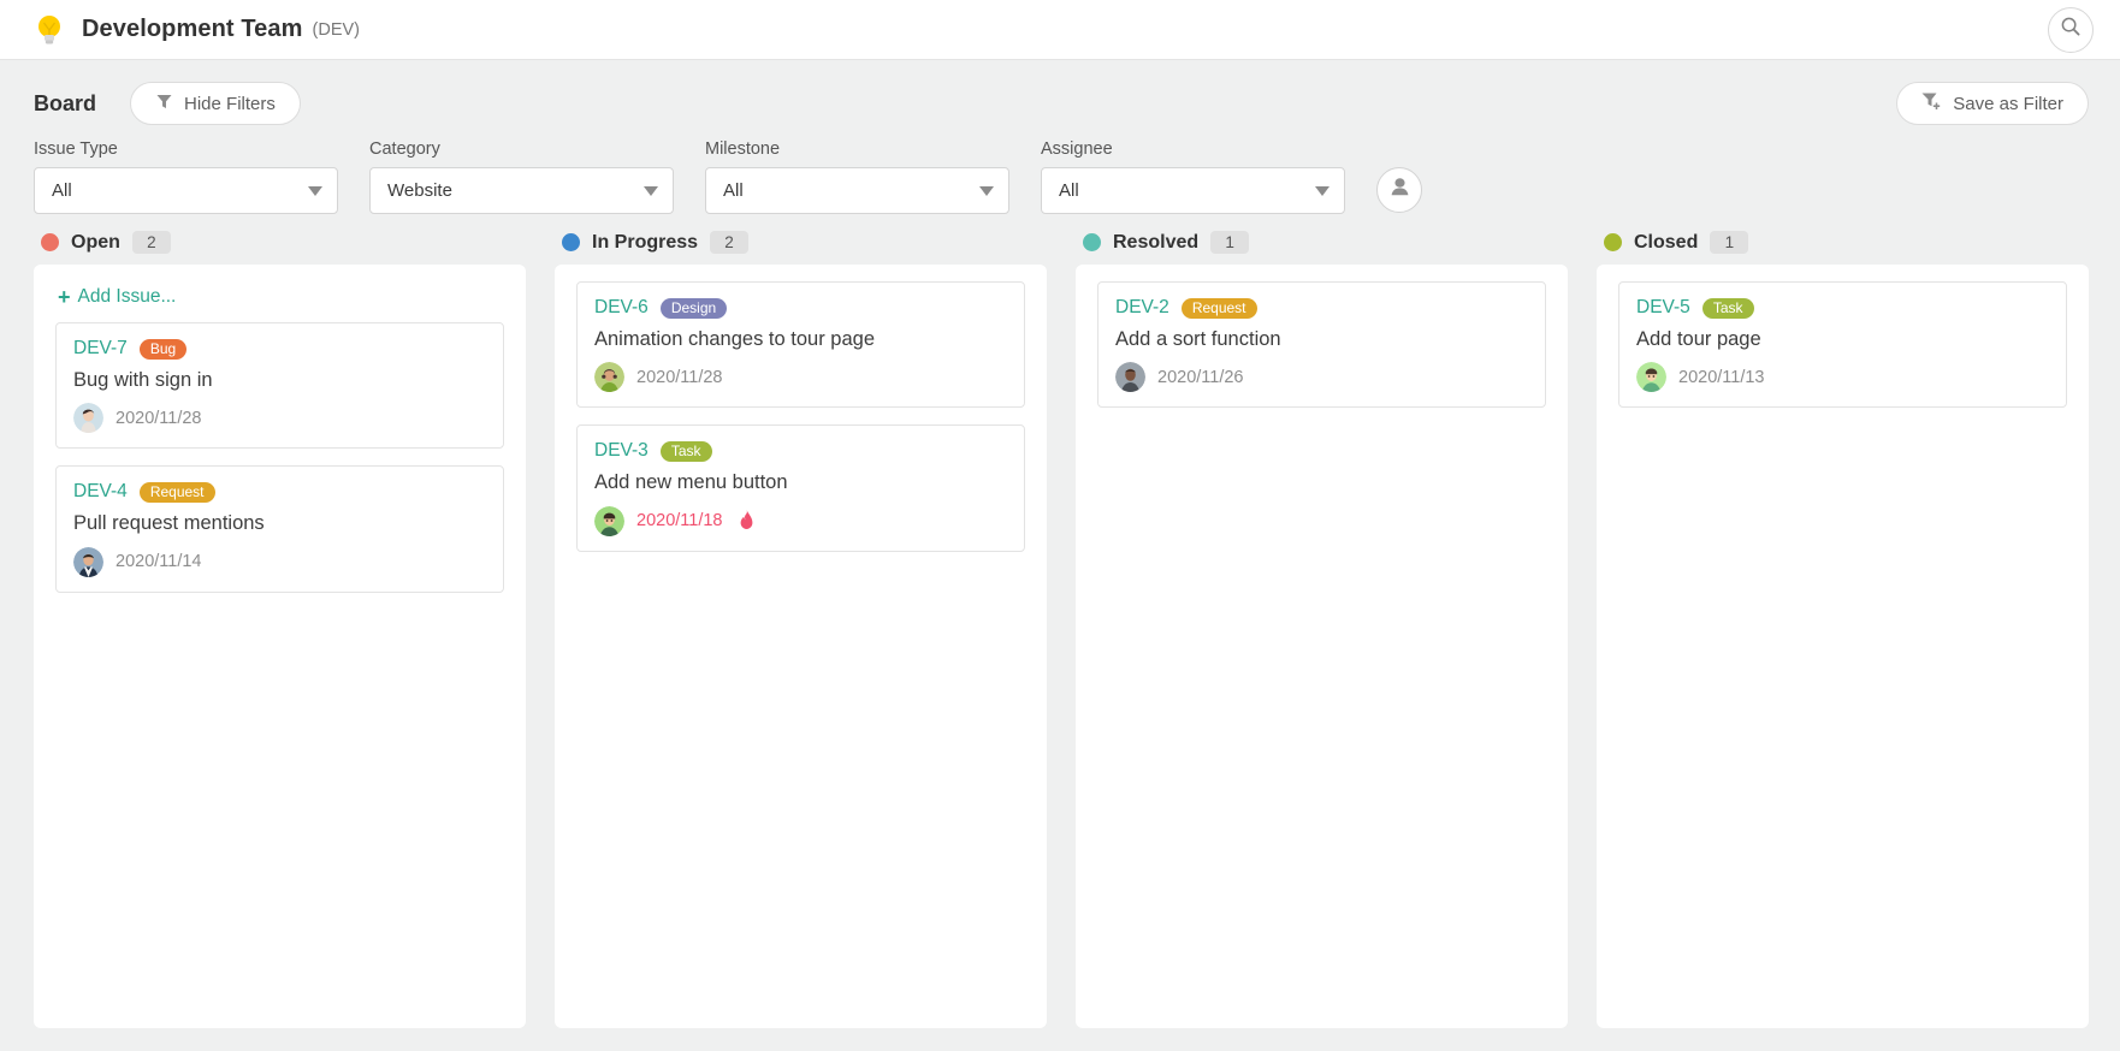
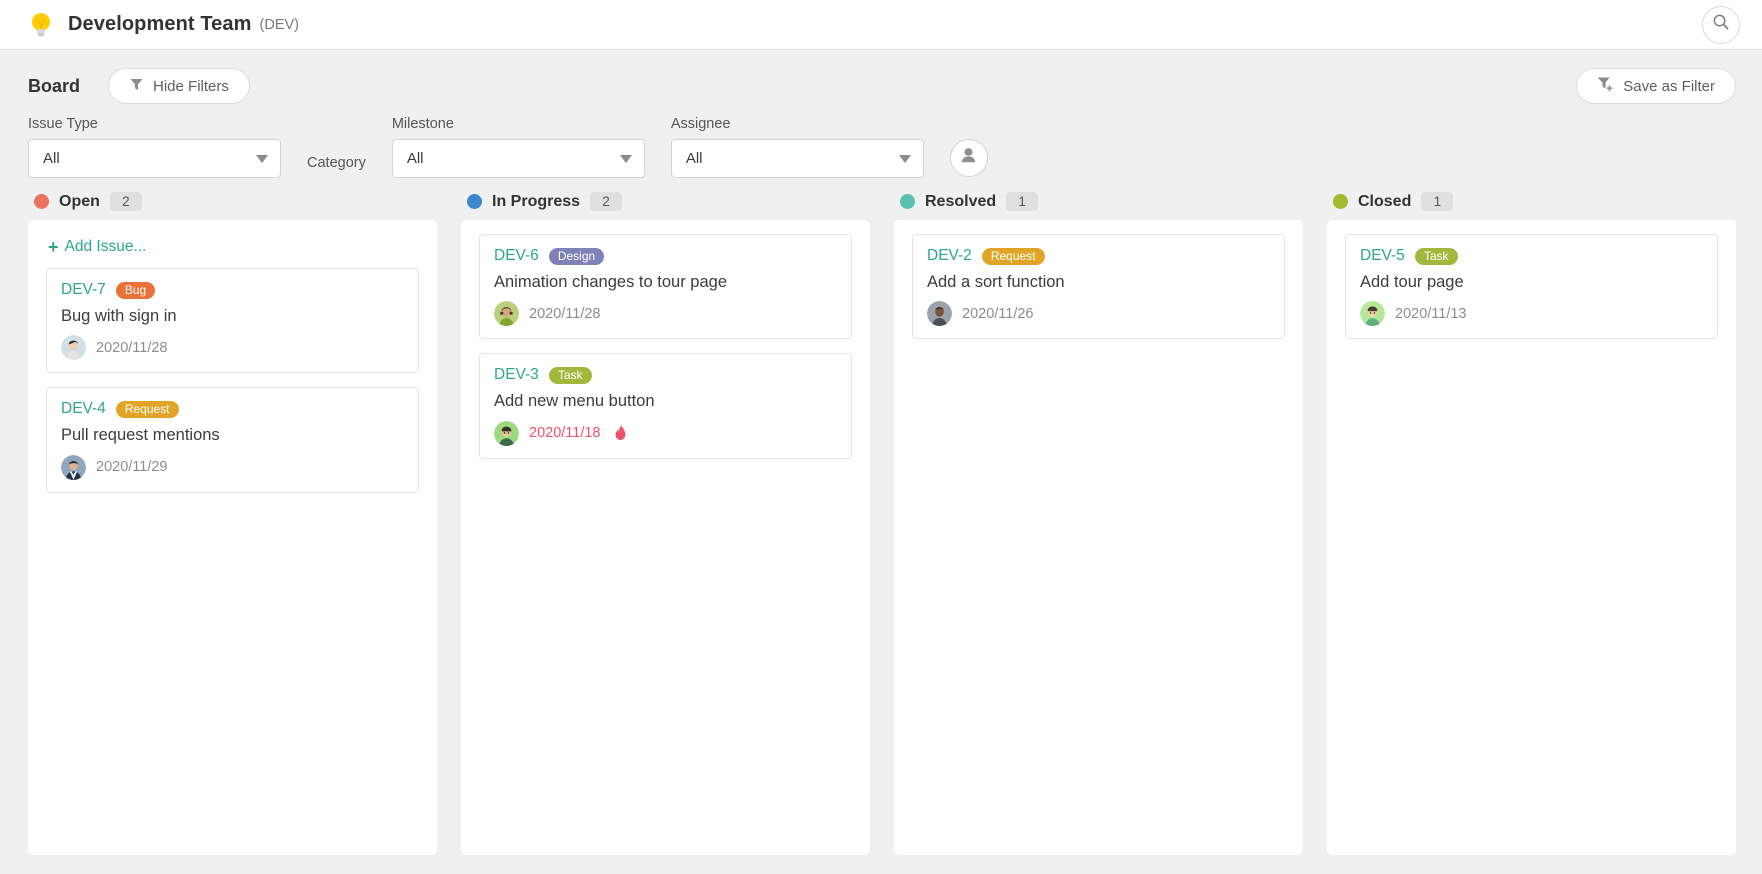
  Development Team
  (DEV)
  Board
  Hide Filters
  Save as Filter
  Issue Type
  All
  Category
- Website
  Milestone
  All
  Assignee
  All
  Open
  2
  +
  Add Issue...
  DEV-7
  Bug
  Bug with sign in
  2020/11/28
  DEV-4
  Request
  Pull request mentions
- 2020/11/14
+ 2020/11/29
  In Progress
  2
  DEV-6
  Design
  Animation changes to tour page
  2020/11/28
  DEV-3
  Task
  Add new menu button
  2020/11/18
  Resolved
  1
  DEV-2
  Request
  Add a sort function
  2020/11/26
  Closed
  1
  DEV-5
  Task
  Add tour page
  2020/11/13
